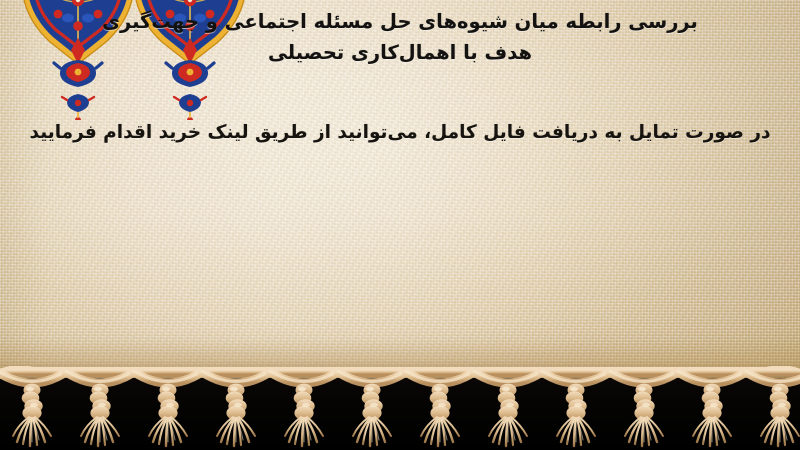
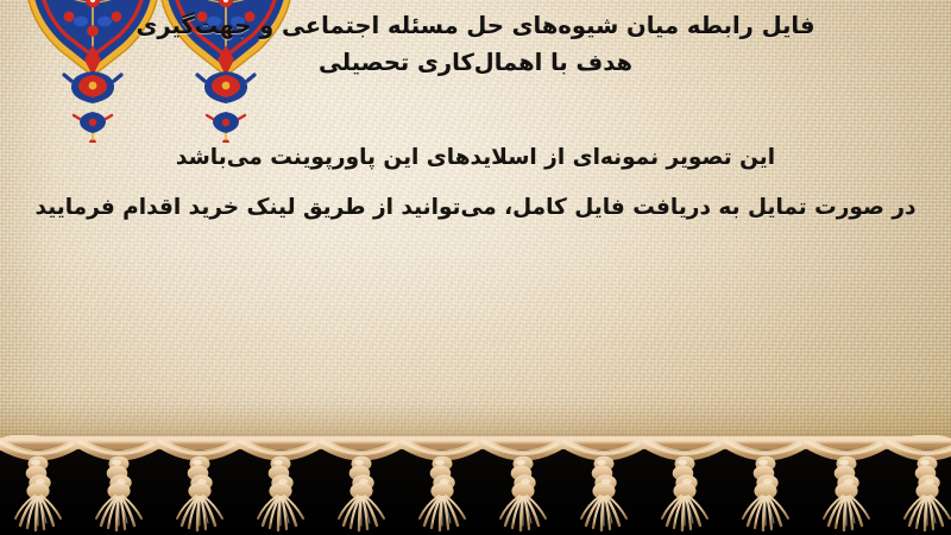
- بررسی رابطه میان شیوه‌های حل مسئله اجتماعی و جهت‌گیری
+ فایل رابطه میان شیوه‌های حل مسئله اجتماعی و جهت‌گیری
  هدف با اهمال‌کاری تحصیلی
+ این تصویر نمونه‌ای از اسلایدهای این پاورپوینت می‌باشد
  در صورت تمایل به دریافت فایل کامل، می‌توانید از طریق لینک خرید اقدام فرمایید
